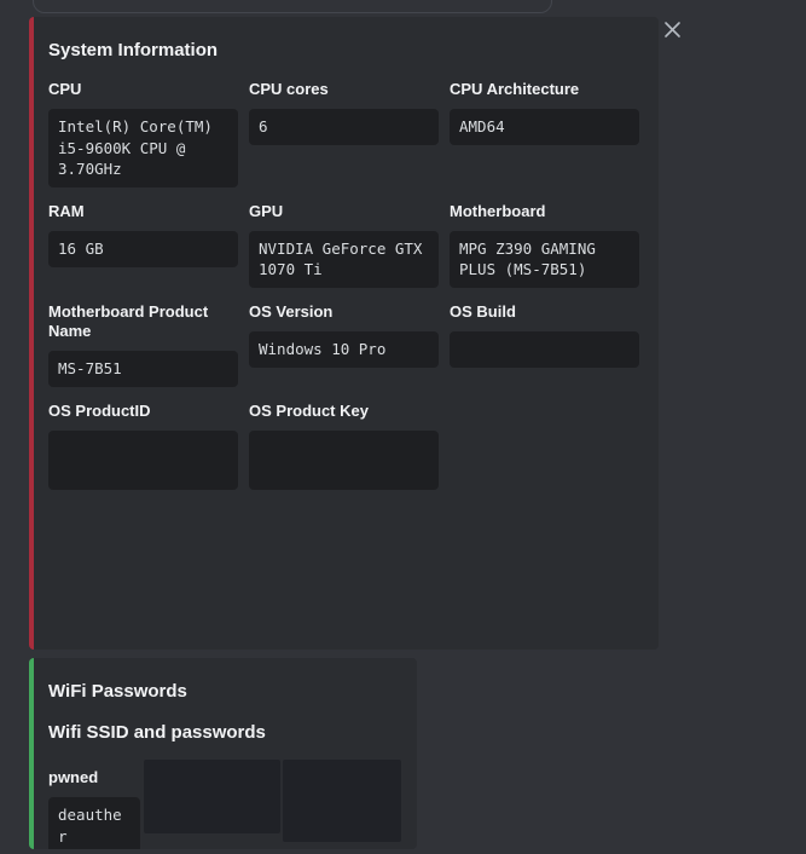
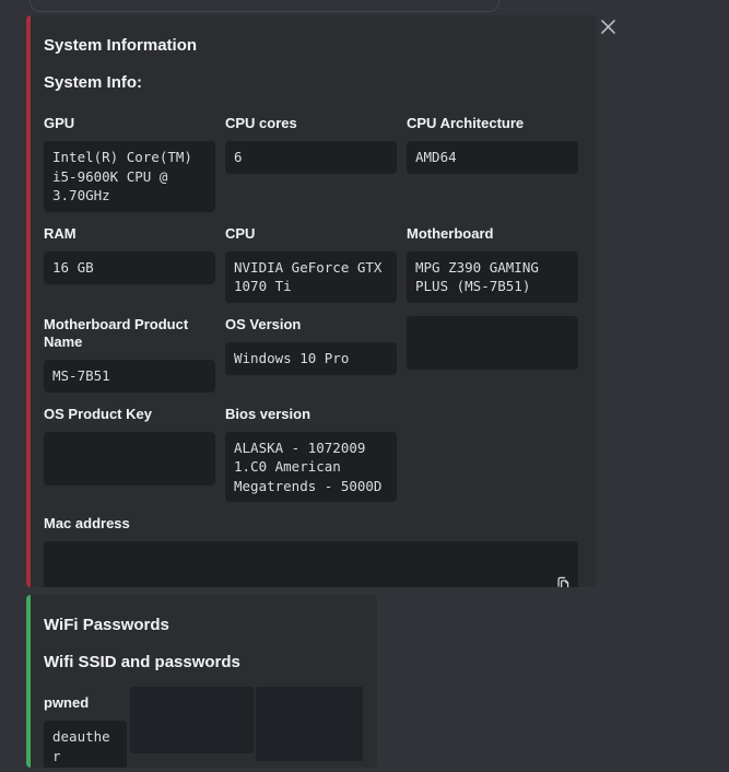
  System Information
+ System Info:
- CPU
+ GPU
  Intel(R) Core(TM)
  i5-9600K CPU @
  3.70GHz
  CPU cores
  6
  CPU Architecture
  AMD64
  RAM
  16 GB
- GPU
+ CPU
  NVIDIA GeForce GTX
  1070 Ti
  Motherboard
  MPG Z390 GAMING
  PLUS (MS-7B51)
  Motherboard Product Name
  MS-7B51
  OS Version
  Windows 10 Pro
- OS Build
- OS ProductID
  OS Product Key
+ Bios version
+ ALASKA - 1072009
+ 1.C0 American
+ Megatrends - 5000D
+ Mac address
  WiFi Passwords
  Wifi SSID and passwords
  pwned
  deauther
